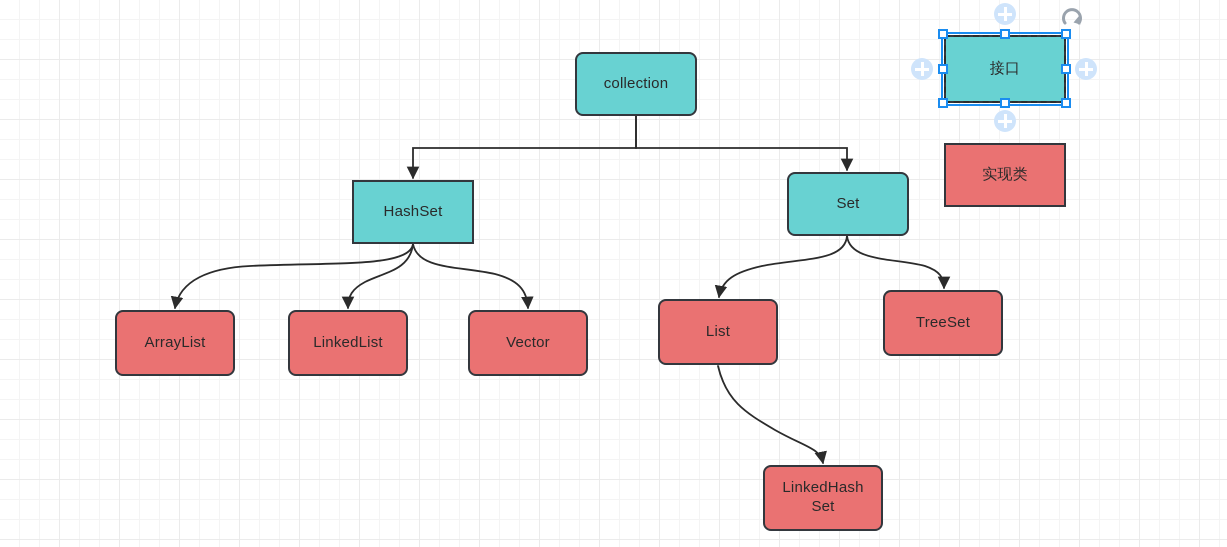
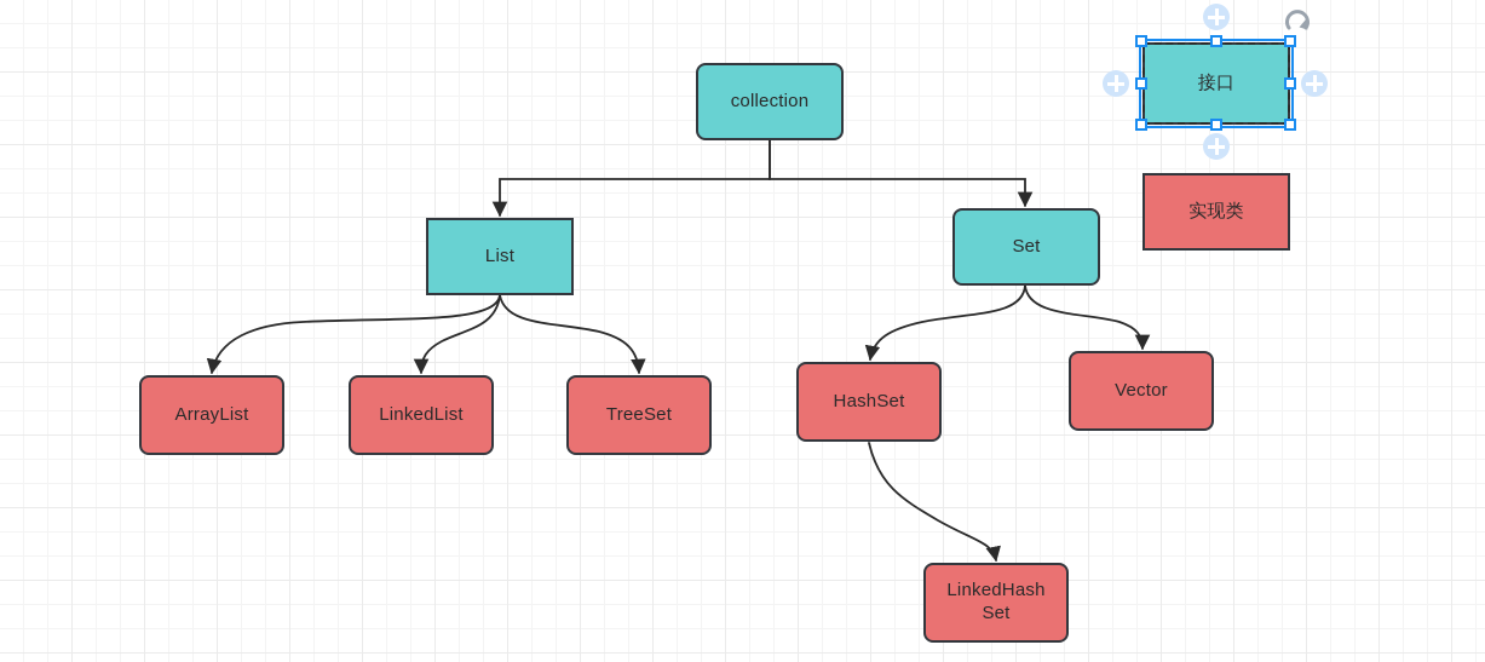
  collection
- HashSet
+ List
  Set
  ArrayList
  LinkedList
- Vector
+ TreeSet
- List
+ HashSet
- TreeSet
+ Vector
  LinkedHash
  Set
  接口
  实现类
